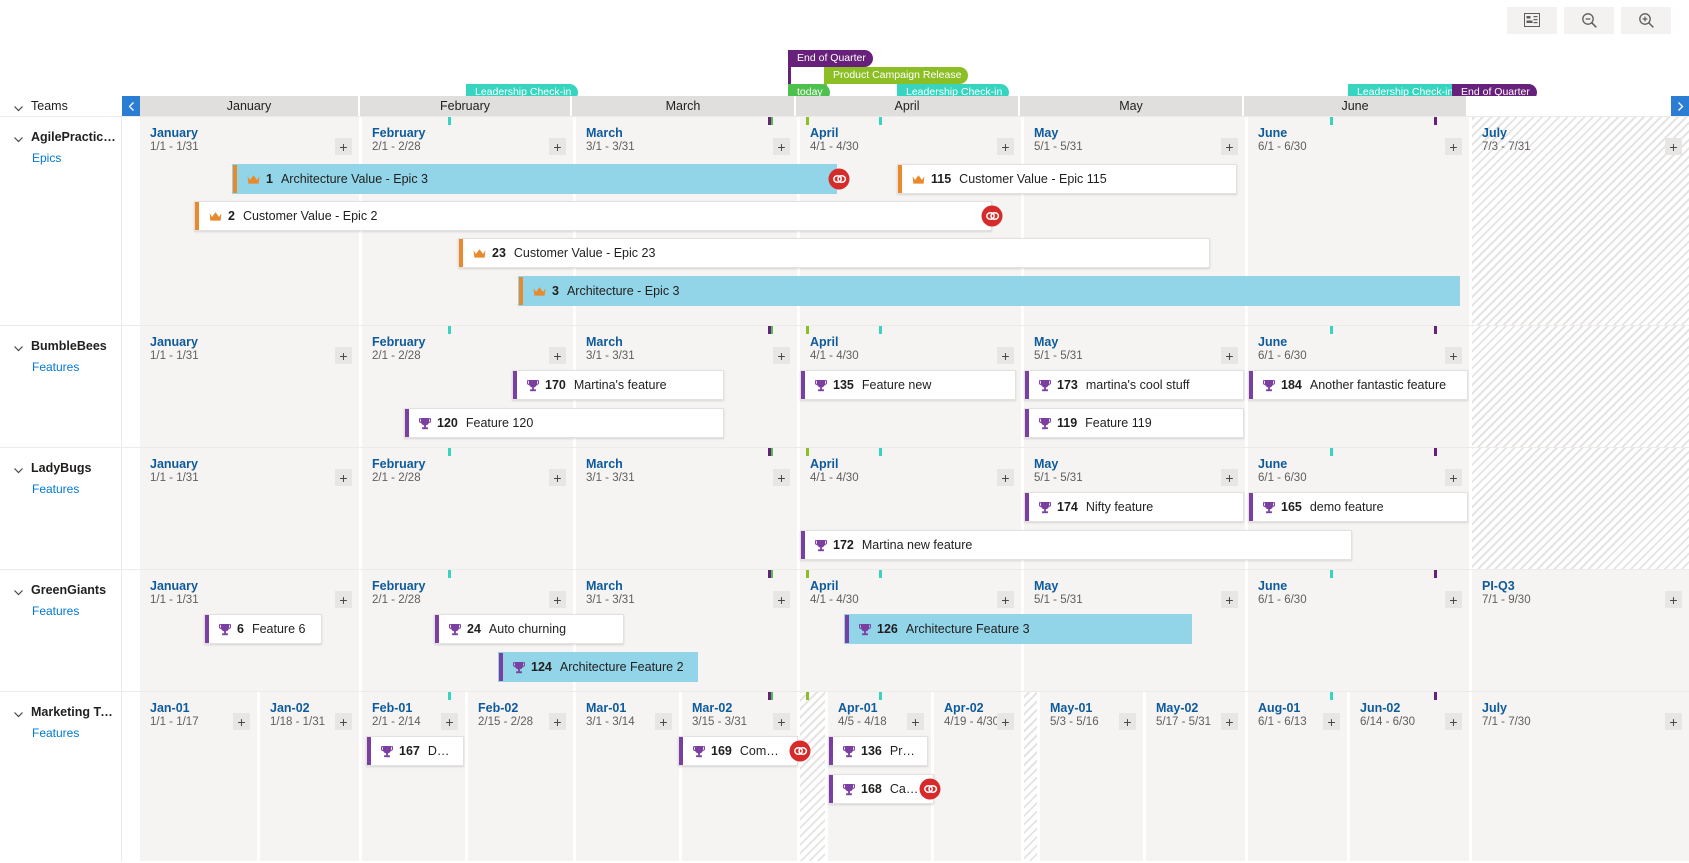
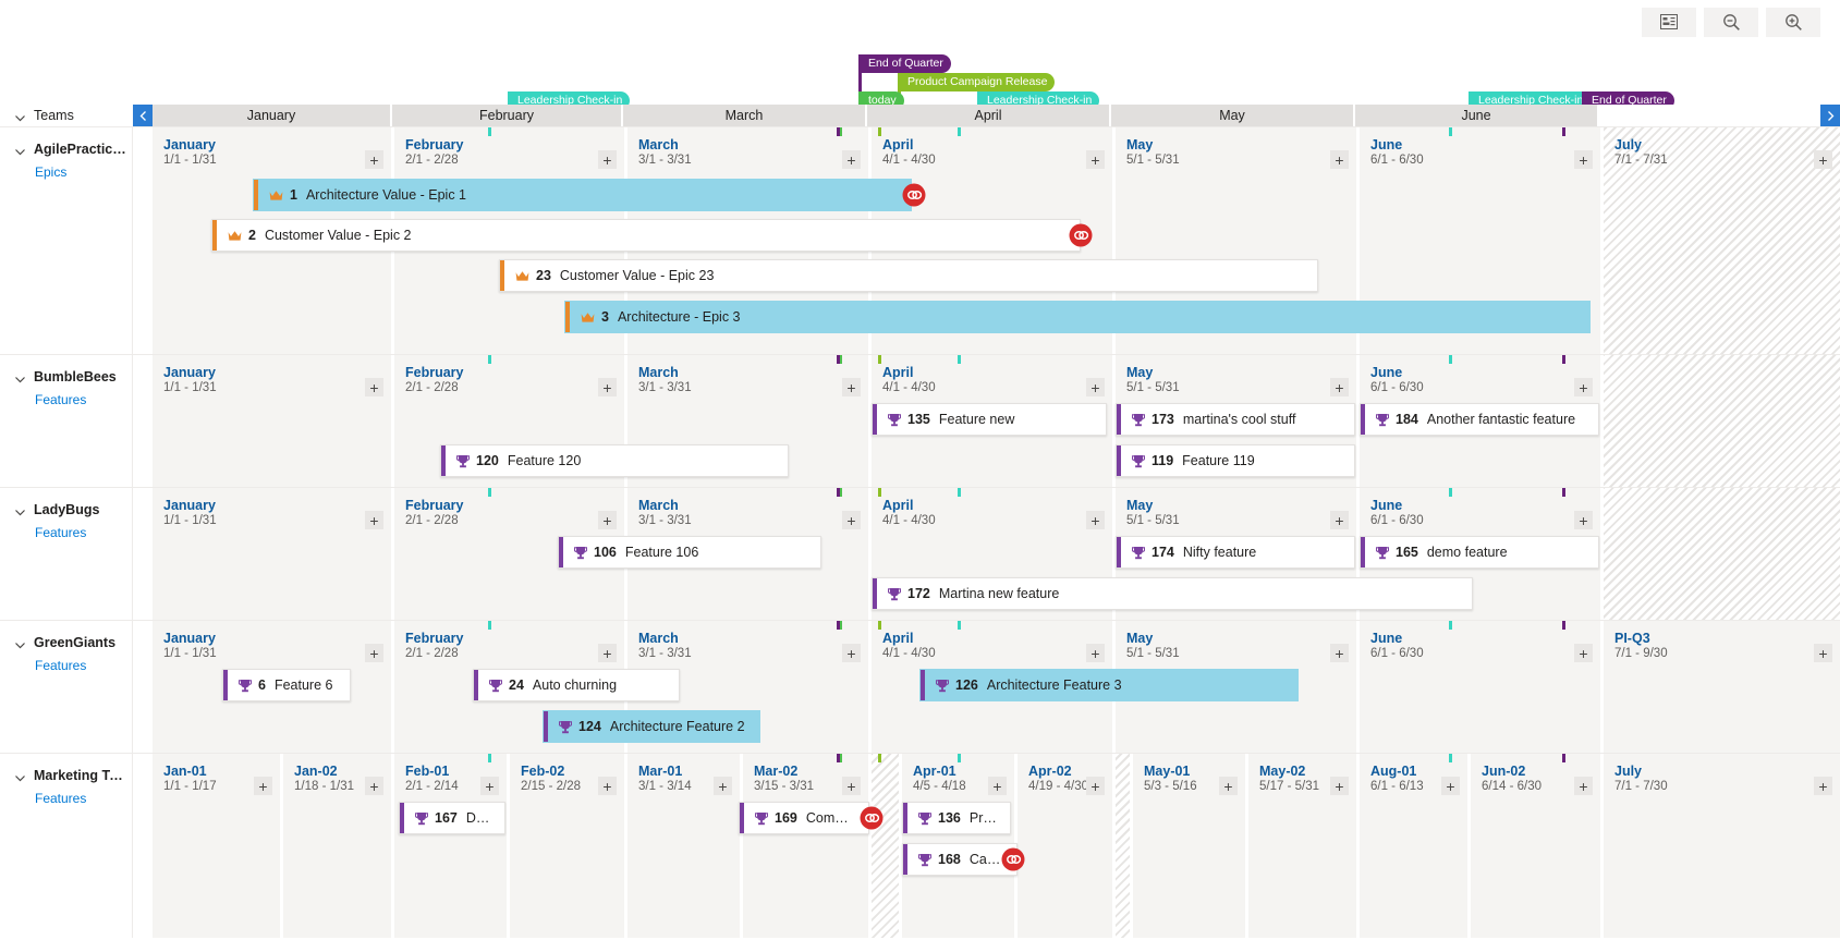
  End of Quarter
  Product Campaign Release
  today
  Leadership Check-in
  Leadership Check-in
  Leadership Check-in
  End of Quarter
  Teams
  January
  February
  March
  April
  May
  June
  AgilePractices
  Epics
  January
  1/1 - 1/31
  +
  February
  2/1 - 2/28
  +
  March
  3/1 - 3/31
  +
  April
  4/1 - 4/30
  +
  May
  5/1 - 5/31
  +
  June
  6/1 - 6/30
  +
  July
- 7/3 - 7/31
+ 7/1 - 7/31
  +
  1
- Architecture Value - Epic 3
+ Architecture Value - Epic 1
- 115
- Customer Value - Epic 115
  2
  Customer Value - Epic 2
  23
  Customer Value - Epic 23
  3
  Architecture - Epic 3
  BumbleBees
  Features
  January
  1/1 - 1/31
  +
  February
  2/1 - 2/28
  +
  March
  3/1 - 3/31
  +
  April
  4/1 - 4/30
  +
  May
  5/1 - 5/31
  +
  June
  6/1 - 6/30
  +
- 170
- Martina's feature
  135
  Feature new
  173
  martina's cool stuff
  184
  Another fantastic feature
  120
  Feature 120
  119
  Feature 119
  LadyBugs
  Features
  January
  1/1 - 1/31
  +
  February
  2/1 - 2/28
  +
  March
  3/1 - 3/31
  +
  April
  4/1 - 4/30
  +
  May
  5/1 - 5/31
  +
  June
  6/1 - 6/30
  +
+ 106
+ Feature 106
  174
  Nifty feature
  165
  demo feature
  172
  Martina new feature
  GreenGiants
  Features
  January
  1/1 - 1/31
  +
  February
  2/1 - 2/28
  +
  March
  3/1 - 3/31
  +
  April
  4/1 - 4/30
  +
  May
  5/1 - 5/31
  +
  June
  6/1 - 6/30
  +
  PI-Q3
  7/1 - 9/30
  +
  6
  Feature 6
  24
  Auto churning
  126
  Architecture Feature 3
  124
  Architecture Feature 2
  Marketing Tea
  Features
  Jan-01
  1/1 - 1/17
  +
  Jan-02
  1/18 - 1/31
  +
  Feb-01
  2/1 - 2/14
  +
  Feb-02
  2/15 - 2/28
  +
  Mar-01
  3/1 - 3/14
  +
  Mar-02
  3/15 - 3/31
  +
  Apr-01
  4/5 - 4/18
  +
  Apr-02
  4/19 - 4/30
  +
  May-01
  5/3 - 5/16
  +
  May-02
  5/17 - 5/31
  +
  Aug-01
  6/1 - 6/13
  +
  Jun-02
  6/14 - 6/30
  +
  July
  7/1 - 7/30
  +
  167
  169
  136
  168
